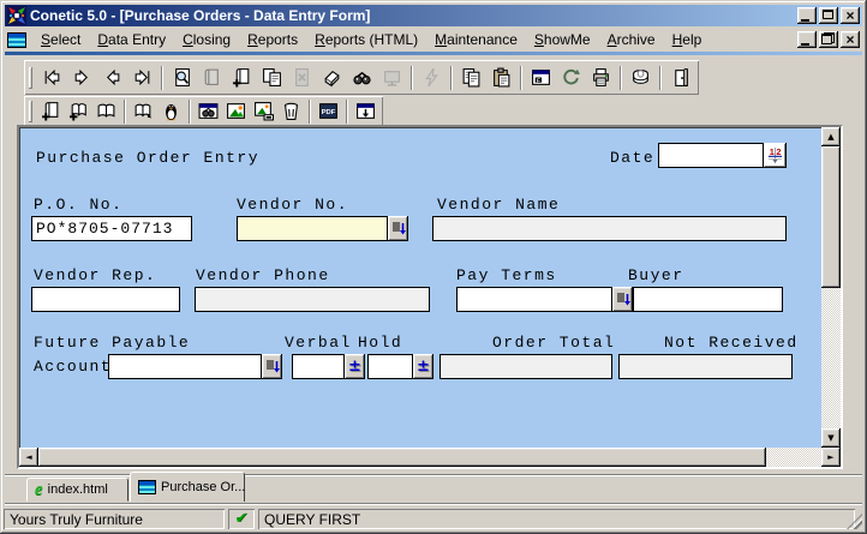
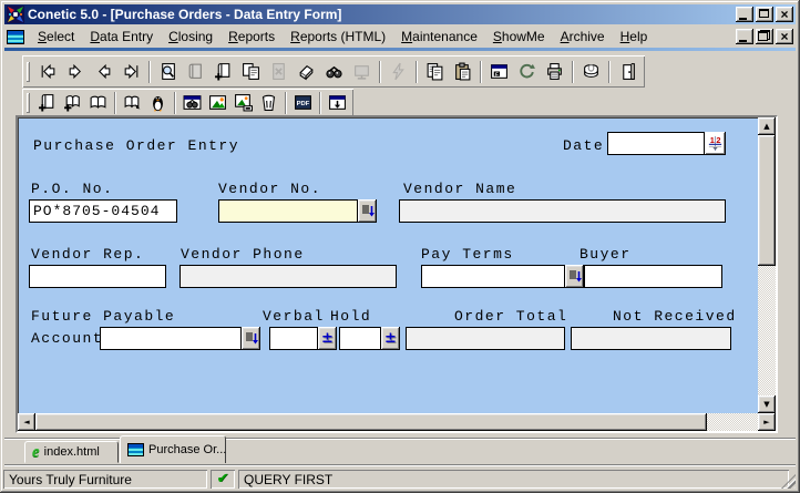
  Conetic 5.0 - [Purchase Orders - Data Entry Form]
  ×
  Select
  Data Entry
  Closing
  Reports
  Reports (HTML)
  Maintenance
  ShowMe
  Archive
  Help
  ×
  Purchase Order Entry
  Date
  P.O. No.
  Vendor No.
  Vendor Name
- PO*8705-07713
+ PO*8705-04504
  Vendor Rep.
  Vendor Phone
  Pay Terms
  Buyer
  Future Payable
  Verbal
  Hold
  Order Total
  Not Received
  Account
  ±
  ±
  ▲
  ▼
  ◄
  ►
  e
  index.html
  Purchase Or...
  Yours Truly Furniture
  ✔
  QUERY FIRST
